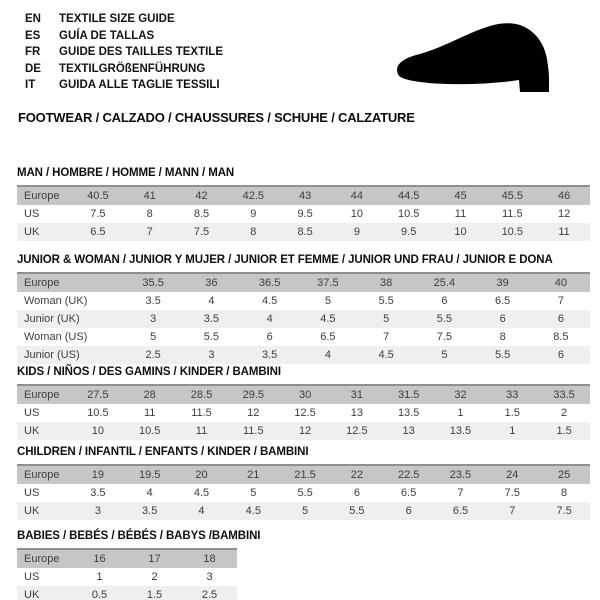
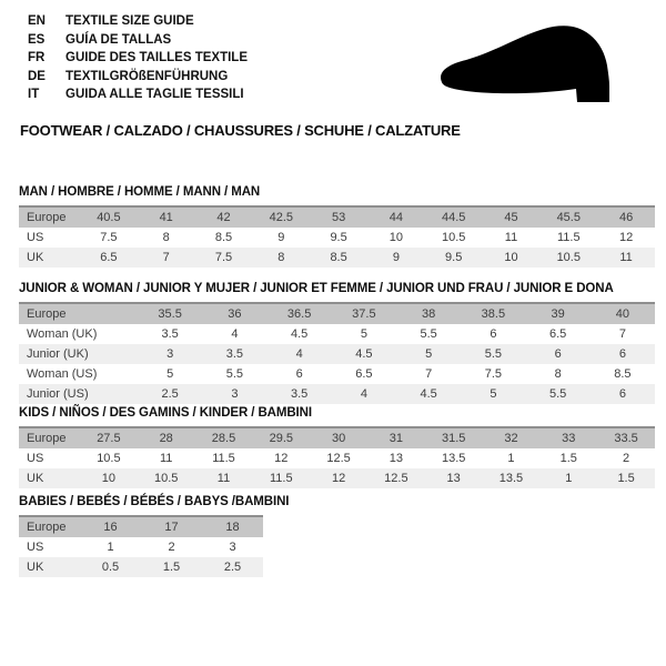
  EN
  TEXTILE SIZE GUIDE
  ES
  GUÍA DE TALLAS
  FR
  GUIDE DES TAILLES TEXTILE
  DE
  TEXTILGRÖßENFÜHRUNG
  IT
  GUIDA ALLE TAGLIE TESSILI
  FOOTWEAR / CALZADO / CHAUSSURES / SCHUHE / CALZATURE
  MAN / HOMBRE / HOMME / MANN / MAN
- Europe	40.5	41	42	42.5	43	44	44.5	45	45.5	46
+ Europe	40.5	41	42	42.5	53	44	44.5	45	45.5	46
  US	7.5	8	8.5	9	9.5	10	10.5	11	11.5	12
  UK	6.5	7	7.5	8	8.5	9	9.5	10	10.5	11
  JUNIOR & WOMAN / JUNIOR Y MUJER / JUNIOR ET FEMME / JUNIOR UND FRAU / JUNIOR E DONA
- Europe	35.5	36	36.5	37.5	38	25.4	39	40
+ Europe	35.5	36	36.5	37.5	38	38.5	39	40
  Woman (UK)	3.5	4	4.5	5	5.5	6	6.5	7
  Junior (UK)	3	3.5	4	4.5	5	5.5	6	6
  Woman (US)	5	5.5	6	6.5	7	7.5	8	8.5
  Junior (US)	2.5	3	3.5	4	4.5	5	5.5	6
  KIDS / NIÑOS / DES GAMINS / KINDER / BAMBINI
  Europe	27.5	28	28.5	29.5	30	31	31.5	32	33	33.5
  US	10.5	11	11.5	12	12.5	13	13.5	1	1.5	2
  UK	10	10.5	11	11.5	12	12.5	13	13.5	1	1.5
- CHILDREN / INFANTIL / ENFANTS / KINDER / BAMBINI
- Europe	19	19.5	20	21	21.5	22	22.5	23.5	24	25
- US	3.5	4	4.5	5	5.5	6	6.5	7	7.5	8
- UK	3	3.5	4	4.5	5	5.5	6	6.5	7	7.5
  BABIES / BEBÉS / BÉBÉS / BABYS /BAMBINI
  Europe	16	17	18
  US	1	2	3
  UK	0.5	1.5	2.5
